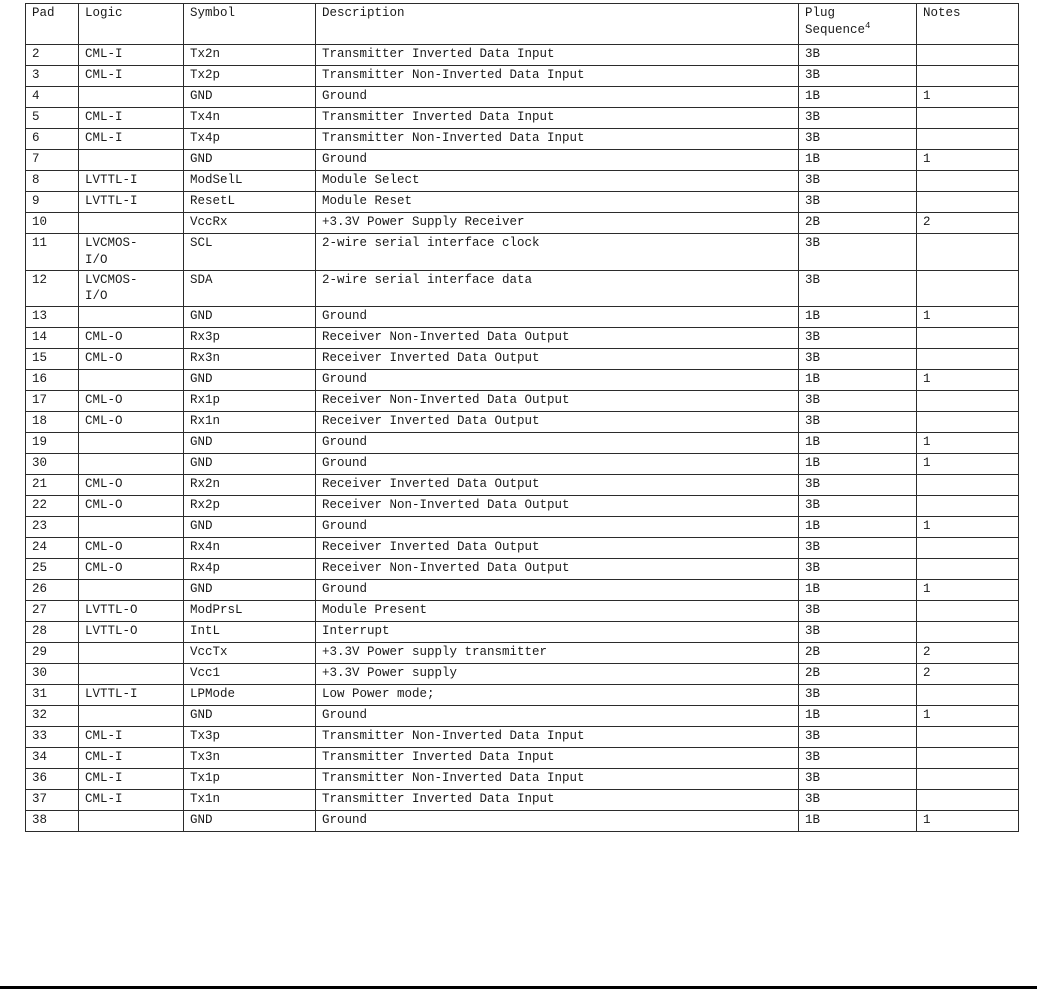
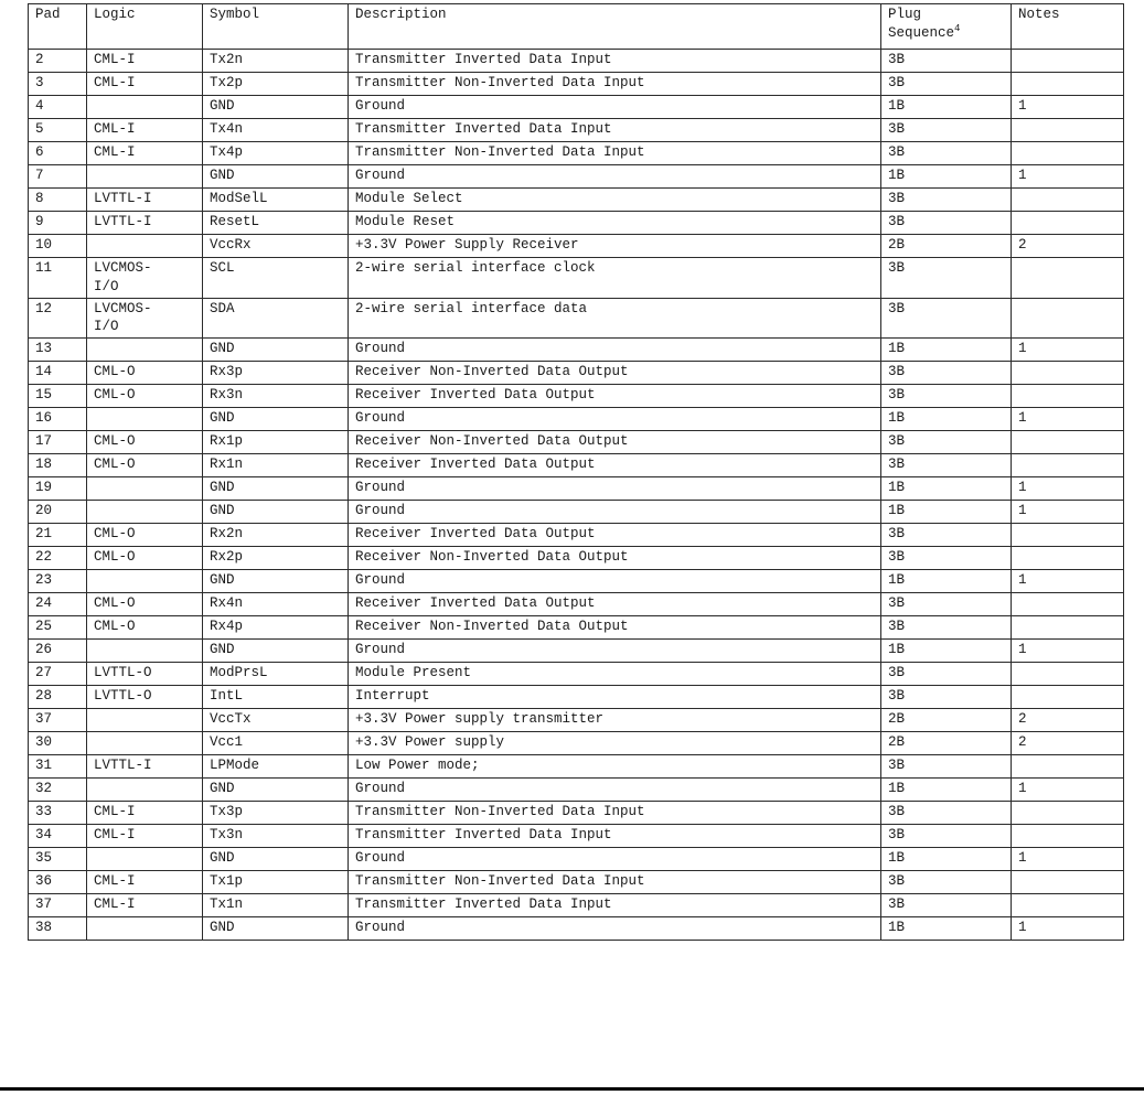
  Pad	Logic	Symbol	Description	Plug Sequence4	Notes
  2	CML-I	Tx2n	Transmitter Inverted Data Input	3B
  3	CML-I	Tx2p	Transmitter Non-Inverted Data Input	3B
  4		GND	Ground	1B	1
  5	CML-I	Tx4n	Transmitter Inverted Data Input	3B
  6	CML-I	Tx4p	Transmitter Non-Inverted Data Input	3B
  7		GND	Ground	1B	1
  8	LVTTL-I	ModSelL	Module Select	3B
  9	LVTTL-I	ResetL	Module Reset	3B
  10		VccRx	+3.3V Power Supply Receiver	2B	2
  11	LVCMOS- I/O	SCL	2-wire serial interface clock	3B
  12	LVCMOS- I/O	SDA	2-wire serial interface data	3B
  13		GND	Ground	1B	1
  14	CML-O	Rx3p	Receiver Non-Inverted Data Output	3B
  15	CML-O	Rx3n	Receiver Inverted Data Output	3B
  16		GND	Ground	1B	1
  17	CML-O	Rx1p	Receiver Non-Inverted Data Output	3B
  18	CML-O	Rx1n	Receiver Inverted Data Output	3B
  19		GND	Ground	1B	1
- 30		GND	Ground	1B	1
+ 20		GND	Ground	1B	1
  21	CML-O	Rx2n	Receiver Inverted Data Output	3B
  22	CML-O	Rx2p	Receiver Non-Inverted Data Output	3B
  23		GND	Ground	1B	1
  24	CML-O	Rx4n	Receiver Inverted Data Output	3B
  25	CML-O	Rx4p	Receiver Non-Inverted Data Output	3B
  26		GND	Ground	1B	1
  27	LVTTL-O	ModPrsL	Module Present	3B
  28	LVTTL-O	IntL	Interrupt	3B
- 29		VccTx	+3.3V Power supply transmitter	2B	2
+ 37		VccTx	+3.3V Power supply transmitter	2B	2
  30		Vcc1	+3.3V Power supply	2B	2
  31	LVTTL-I	LPMode	Low Power mode;	3B
  32		GND	Ground	1B	1
  33	CML-I	Tx3p	Transmitter Non-Inverted Data Input	3B
  34	CML-I	Tx3n	Transmitter Inverted Data Input	3B
+ 35		GND	Ground	1B	1
  36	CML-I	Tx1p	Transmitter Non-Inverted Data Input	3B
  37	CML-I	Tx1n	Transmitter Inverted Data Input	3B
  38		GND	Ground	1B	1
